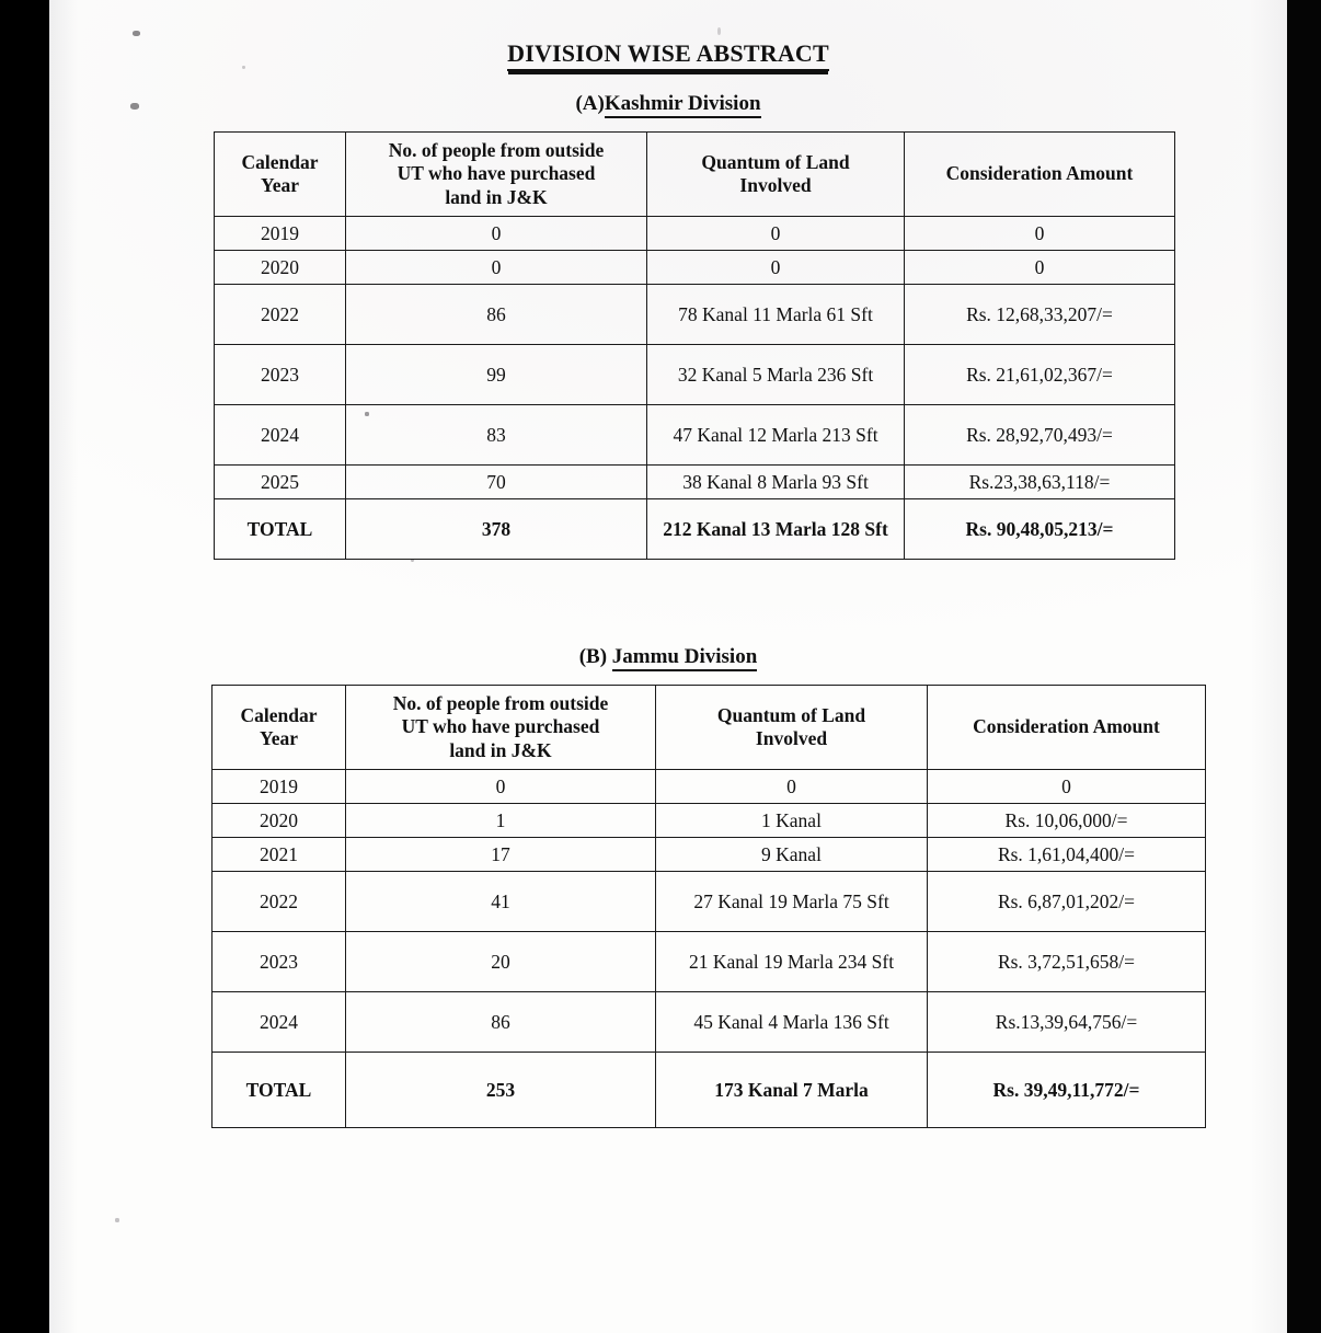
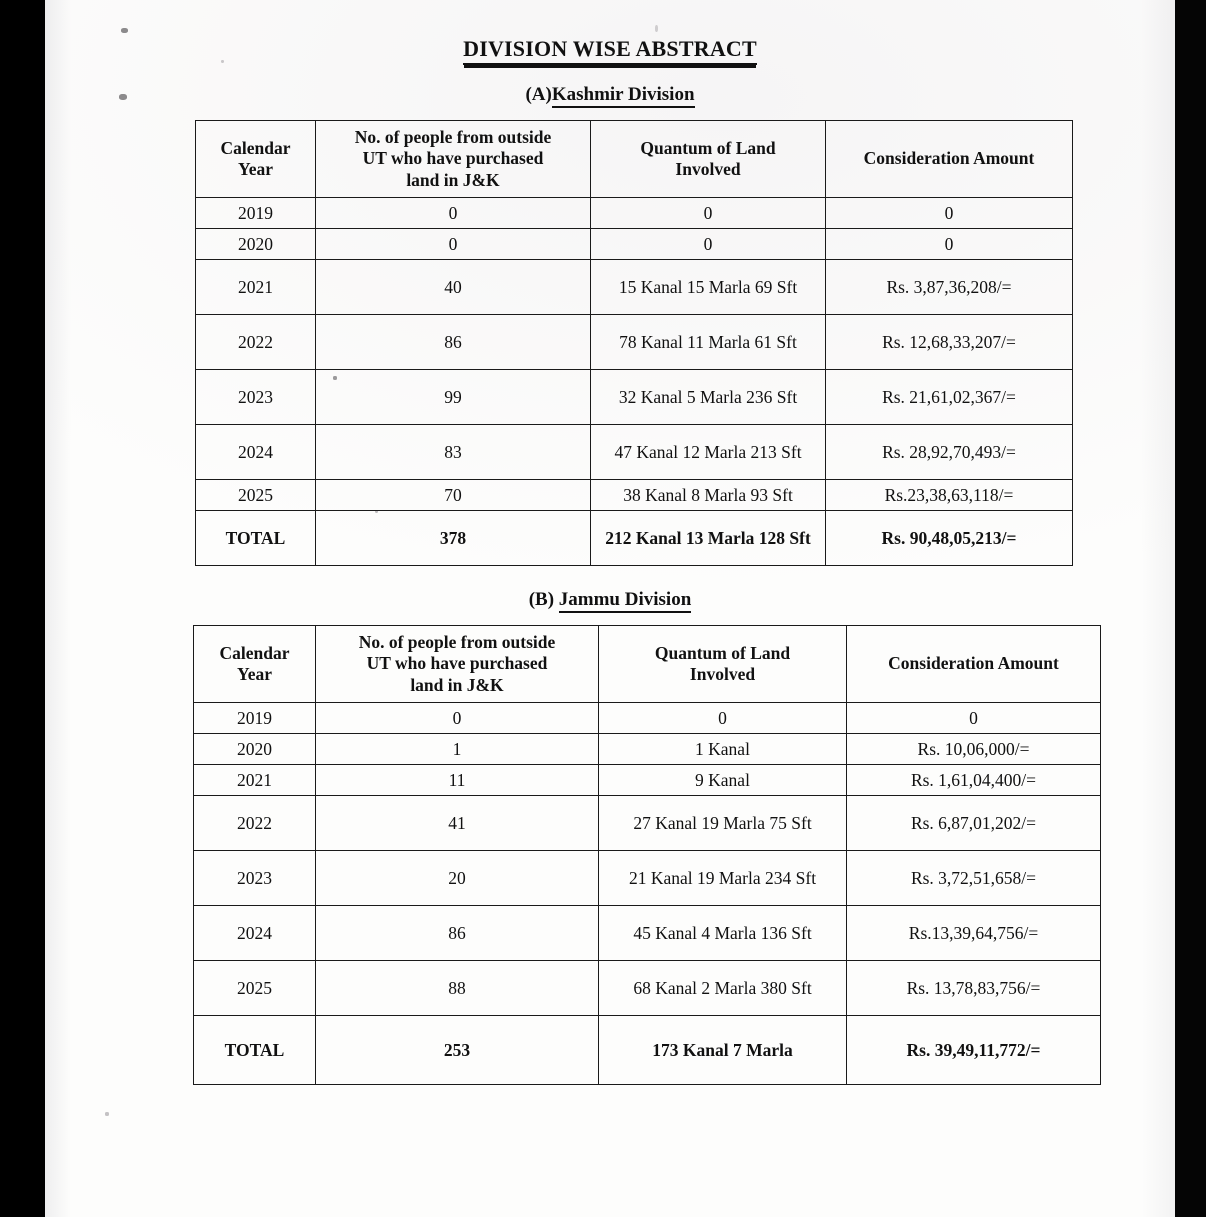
  DIVISION WISE ABSTRACT
  (A)Kashmir Division
  Calendar Year	No. of people from outside UT who have purchased land in J&K	Quantum of Land Involved	Consideration Amount
  2019	0	0	0
  2020	0	0	0
+ 2021	40	15 Kanal 15 Marla 69 Sft	Rs. 3,87,36,208/=
  2022	86	78 Kanal 11 Marla 61 Sft	Rs. 12,68,33,207/=
  2023	99	32 Kanal 5 Marla 236 Sft	Rs. 21,61,02,367/=
  2024	83	47 Kanal 12 Marla 213 Sft	Rs. 28,92,70,493/=
  2025	70	38 Kanal 8 Marla 93 Sft	Rs.23,38,63,118/=
  TOTAL	378	212 Kanal 13 Marla 128 Sft	Rs. 90,48,05,213/=
  (B) Jammu Division
  Calendar Year	No. of people from outside UT who have purchased land in J&K	Quantum of Land Involved	Consideration Amount
  2019	0	0	0
  2020	1	1 Kanal	Rs. 10,06,000/=
- 2021	17	9 Kanal	Rs. 1,61,04,400/=
+ 2021	11	9 Kanal	Rs. 1,61,04,400/=
  2022	41	27 Kanal 19 Marla 75 Sft	Rs. 6,87,01,202/=
  2023	20	21 Kanal 19 Marla 234 Sft	Rs. 3,72,51,658/=
  2024	86	45 Kanal 4 Marla 136 Sft	Rs.13,39,64,756/=
+ 2025	88	68 Kanal 2 Marla 380 Sft	Rs. 13,78,83,756/=
  TOTAL	253	173 Kanal 7 Marla	Rs. 39,49,11,772/=
